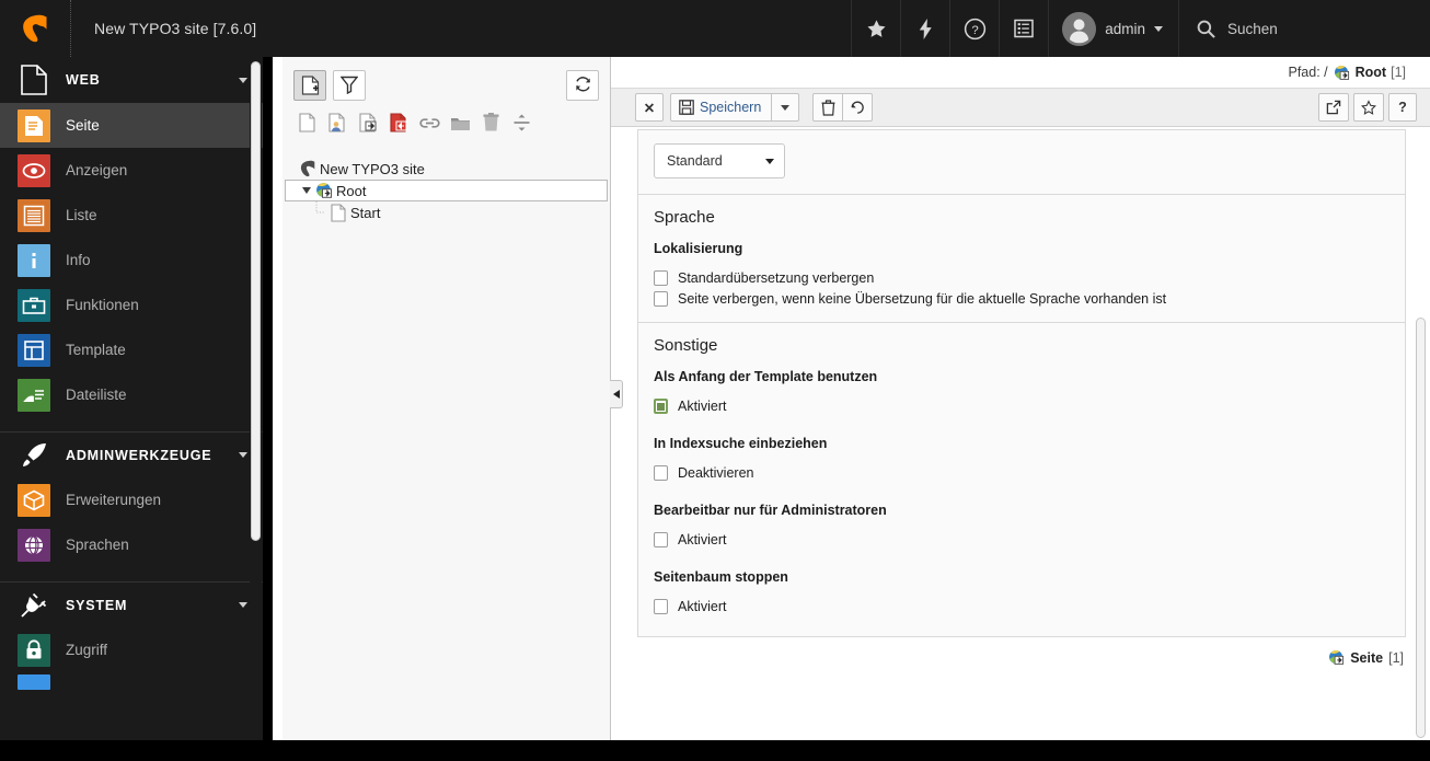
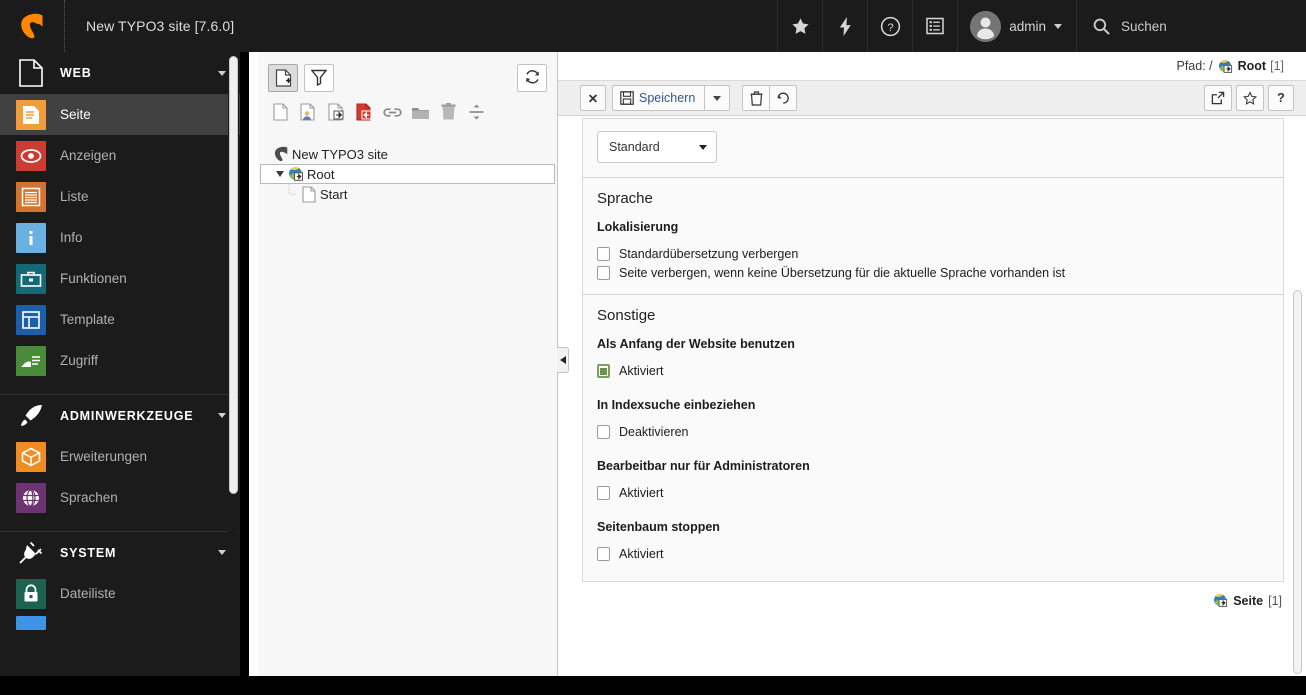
  New TYPO3 site [7.6.0]
  ?
  admin
  Suchen
  WEB
  Seite
  Anzeigen
  Liste
  Info
  Funktionen
  Template
- Dateiliste
+ Zugriff
  ADMINWERKZEUGE
  Erweiterungen
  Sprachen
  SYSTEM
- Zugriff
+ Dateiliste
  New TYPO3 site
  Root
  Start
  Pfad: /
  Root
  [1]
  ✕
  Speichern
  ?
  Standard
  Sprache
  Lokalisierung
  Standardübersetzung verbergen
  Seite verbergen, wenn keine Übersetzung für die aktuelle Sprache vorhanden ist
  Sonstige
- Als Anfang der Template benutzen
+ Als Anfang der Website benutzen
  Aktiviert
  In Indexsuche einbeziehen
  Deaktivieren
  Bearbeitbar nur für Administratoren
  Aktiviert
  Seitenbaum stoppen
  Aktiviert
  Seite
  [1]
